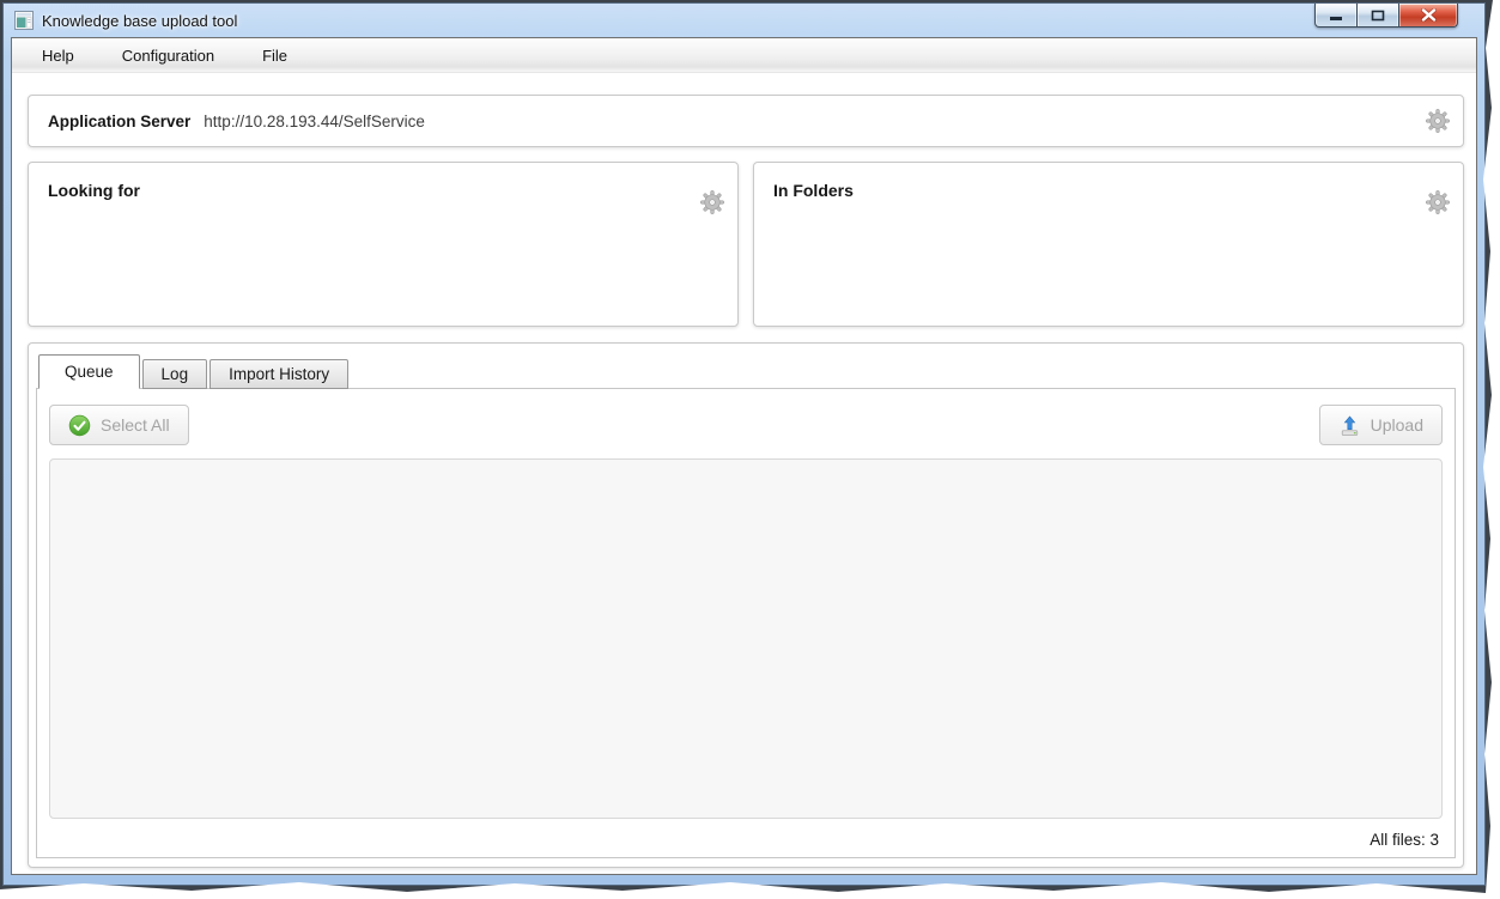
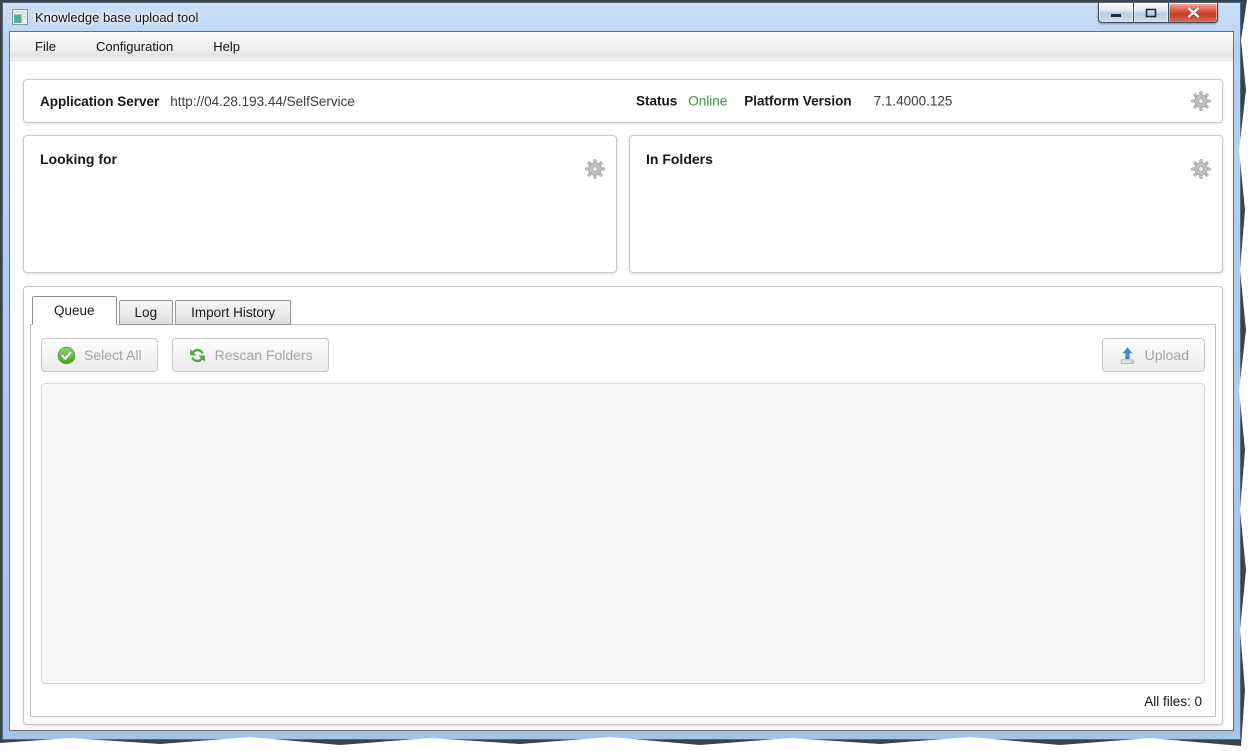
  Knowledge base upload tool
- Help
+ File
  Configuration
- File
+ Help
  Application Server
- http://10.28.193.44/SelfService
+ http://04.28.193.44/SelfService
+ Status
+ Online
+ Platform Version
+ 7.1.4000.125
  Looking for
  In Folders
  Queue
  Log
  Import History
  Select All
+ Rescan Folders
  Upload
- All files: 3
+ All files: 0
